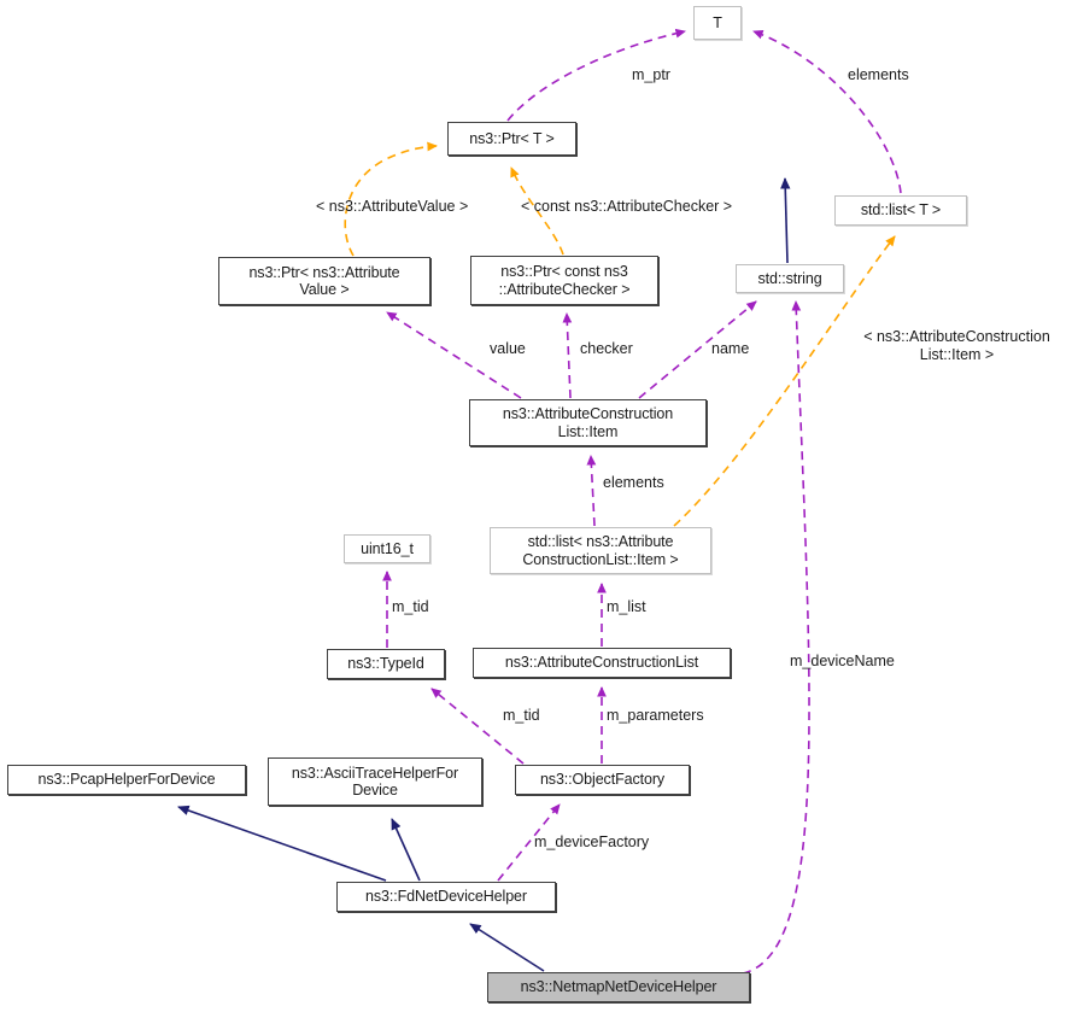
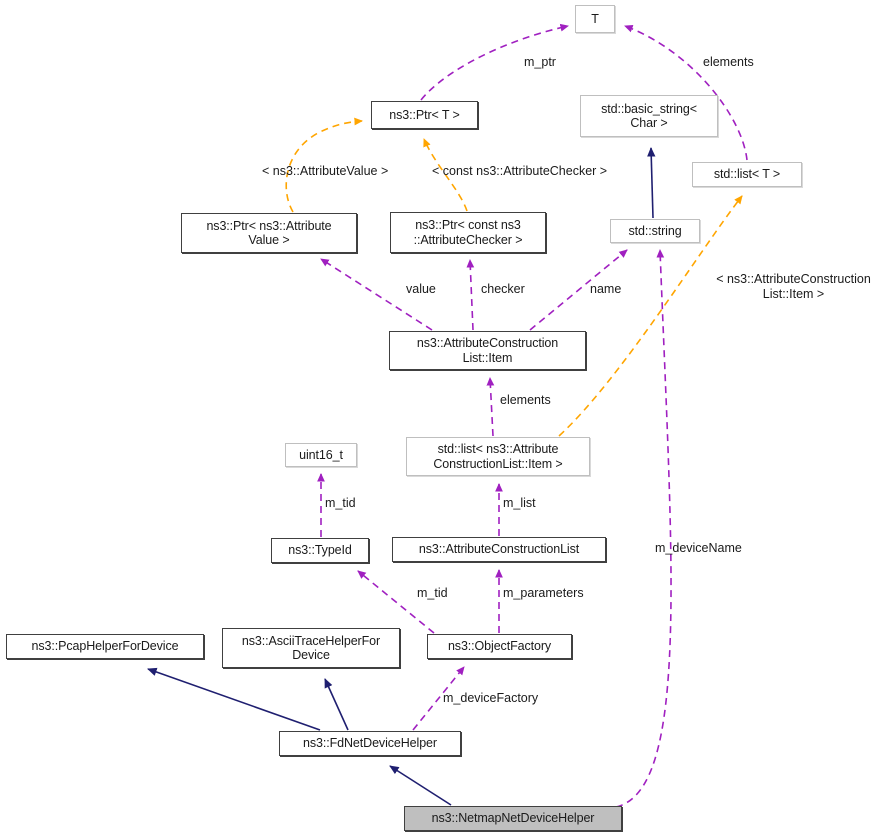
  T
  ns3::Ptr< T >
+ std::basic_string<
+ Char >
  std::list< T >
  ns3::Ptr< ns3::Attribute
  Value >
  ns3::Ptr< const ns3
  ::AttributeChecker >
  std::string
  ns3::AttributeConstruction
  List::Item
  std::list< ns3::Attribute
  ConstructionList::Item >
  uint16_t
  ns3::TypeId
  ns3::AttributeConstructionList
  ns3::ObjectFactory
  ns3::PcapHelperForDevice
  ns3::AsciiTraceHelperFor
  Device
  ns3::FdNetDeviceHelper
  ns3::NetmapNetDeviceHelper
  m_ptr
  elements
  < ns3::AttributeValue >
  < const ns3::AttributeChecker >
  value
  checker
  name
  < ns3::AttributeConstruction
  List::Item >
  elements
  m_tid
  m_list
  m_deviceName
  m_tid
  m_parameters
  m_deviceFactory
